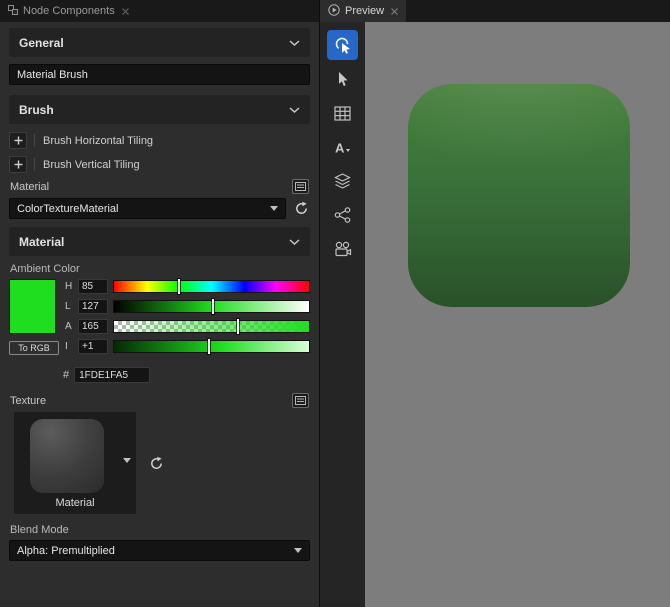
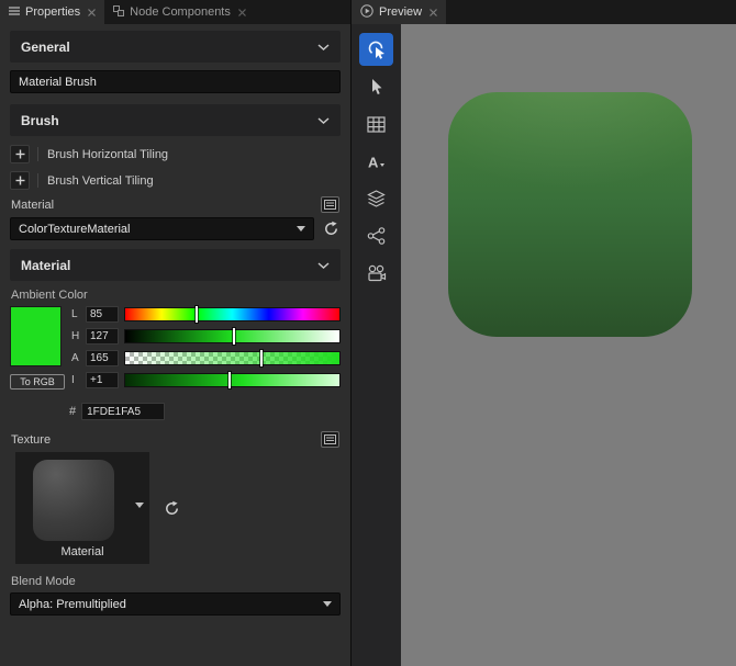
+ Properties
  Node Components
  General
  Material Brush
  Brush
  Brush Horizontal Tiling
  Brush Vertical Tiling
  Material
  ColorTextureMaterial
  Material
  Ambient Color
  To RGB
- H
+ L
  85
- L
+ H
  127
  A
  165
  I
  +1
  #
  1FDE1FA5
  Texture
  Material
  Blend Mode
  Alpha: Premultiplied
  Preview
  A
